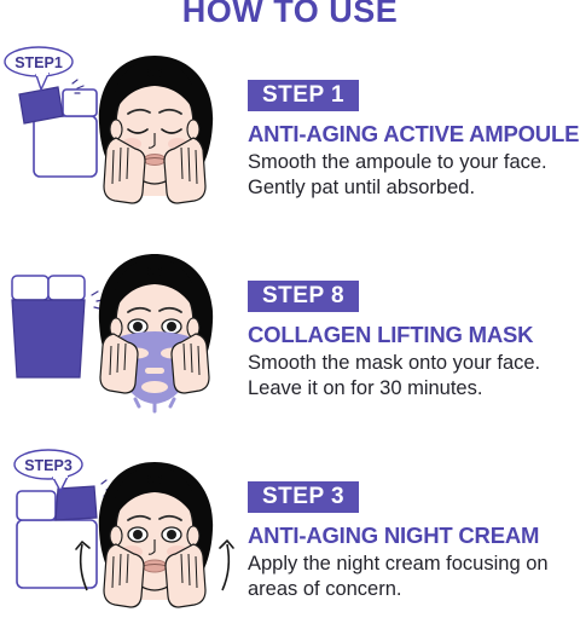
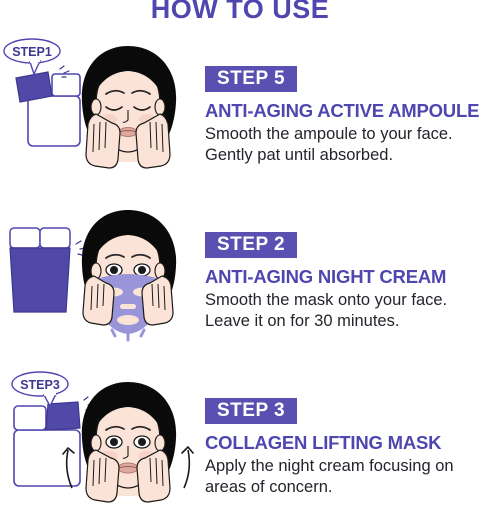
  HOW TO USE
  STEP1
- STEP 1
+ STEP 5
  ANTI-AGING ACTIVE AMPOULE
  Smooth the ampoule to your face.
  Gently pat until absorbed.
- STEP 8
+ STEP 2
- COLLAGEN LIFTING MASK
+ ANTI-AGING NIGHT CREAM
  Smooth the mask onto your face.
  Leave it on for 30 minutes.
  STEP3
  STEP 3
- ANTI-AGING NIGHT CREAM
+ COLLAGEN LIFTING MASK
  Apply the night cream focusing on
  areas of concern.
